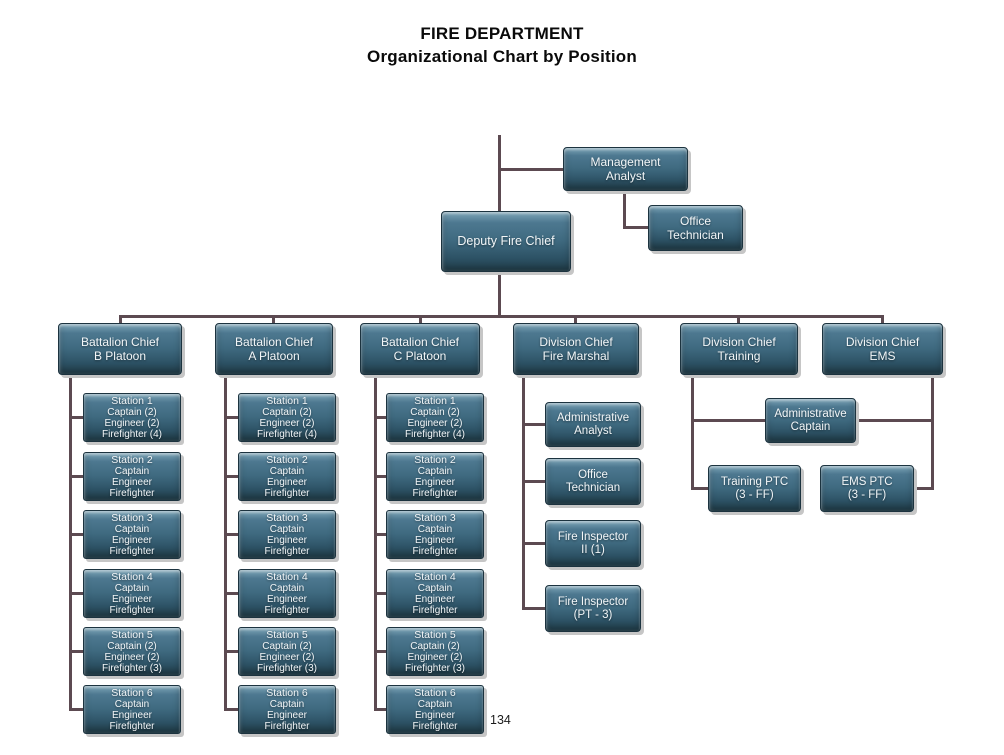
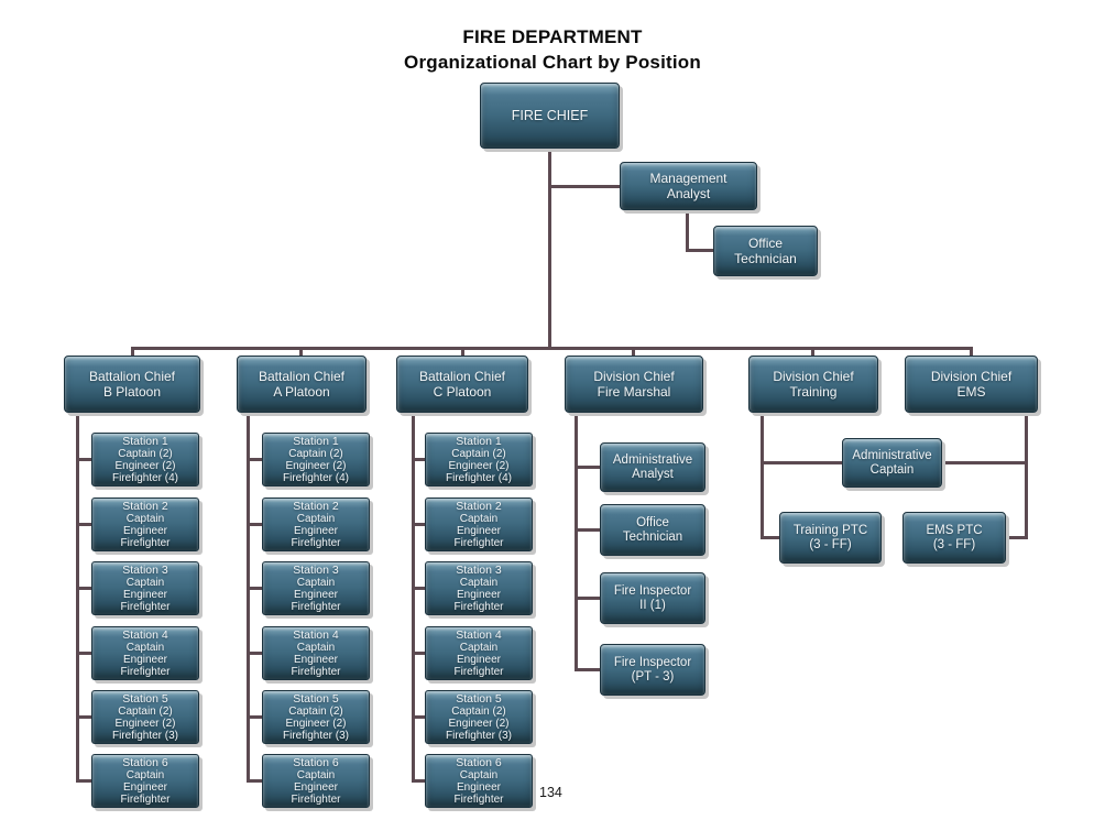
  FIRE DEPARTMENT
  Organizational Chart by Position
+ FIRE CHIEF
  Management
  Analyst
  Office
  Technician
- Deputy Fire Chief
  Battalion Chief
  B Platoon
  Battalion Chief
  A Platoon
  Battalion Chief
  C Platoon
  Division Chief
  Fire Marshal
  Division Chief
  Training
  Division Chief
  EMS
  Station 1
  Captain (2)
  Engineer (2)
  Firefighter (4)
  Station 2
  Captain
  Engineer
  Firefighter
  Station 3
  Captain
  Engineer
  Firefighter
  Station 4
  Captain
  Engineer
  Firefighter
  Station 5
  Captain (2)
  Engineer (2)
  Firefighter (3)
  Station 6
  Captain
  Engineer
  Firefighter
  Station 1
  Captain (2)
  Engineer (2)
  Firefighter (4)
  Station 2
  Captain
  Engineer
  Firefighter
  Station 3
  Captain
  Engineer
  Firefighter
  Station 4
  Captain
  Engineer
  Firefighter
  Station 5
  Captain (2)
  Engineer (2)
  Firefighter (3)
  Station 6
  Captain
  Engineer
  Firefighter
  Station 1
  Captain (2)
  Engineer (2)
  Firefighter (4)
  Station 2
  Captain
  Engineer
  Firefighter
  Station 3
  Captain
  Engineer
  Firefighter
  Station 4
  Captain
  Engineer
  Firefighter
  Station 5
  Captain (2)
  Engineer (2)
  Firefighter (3)
  Station 6
  Captain
  Engineer
  Firefighter
  Administrative
  Analyst
  Office
  Technician
  Fire Inspector
  II (1)
  Fire Inspector
  (PT - 3)
  Administrative
  Captain
  Training PTC
  (3 - FF)
  EMS PTC
  (3 - FF)
  134
